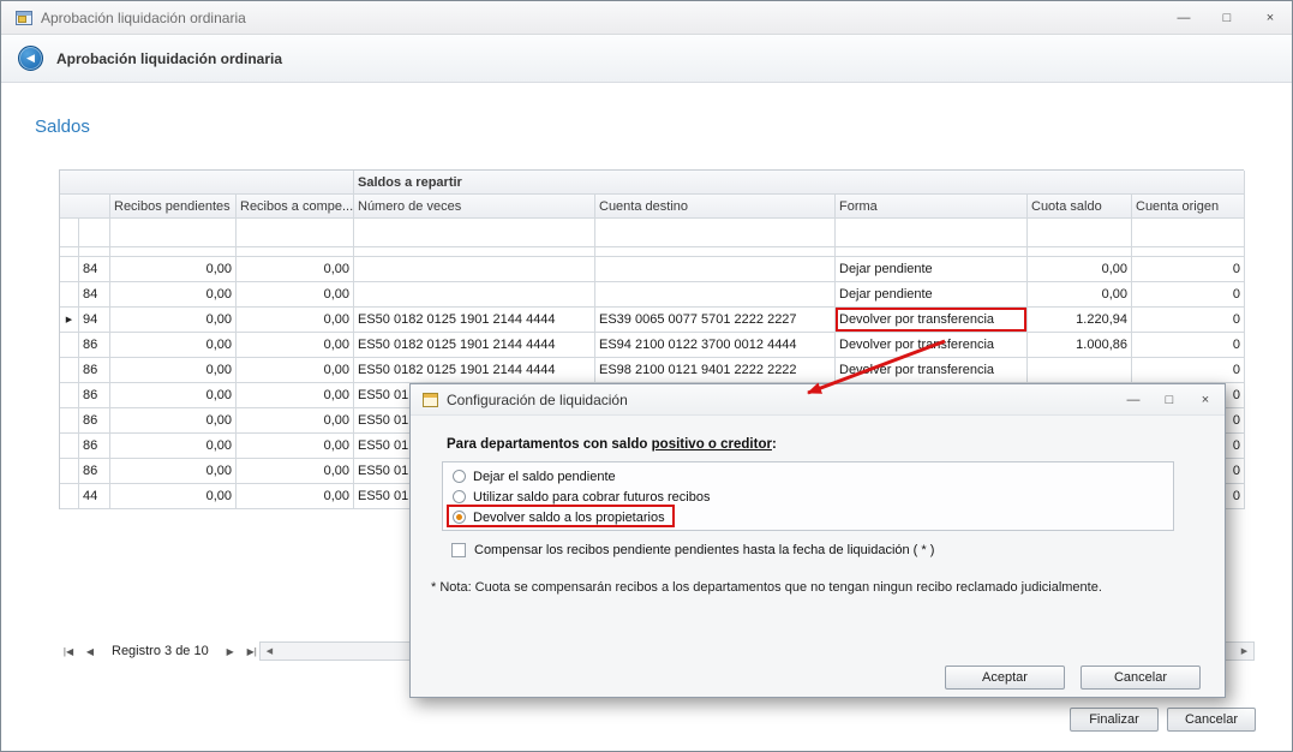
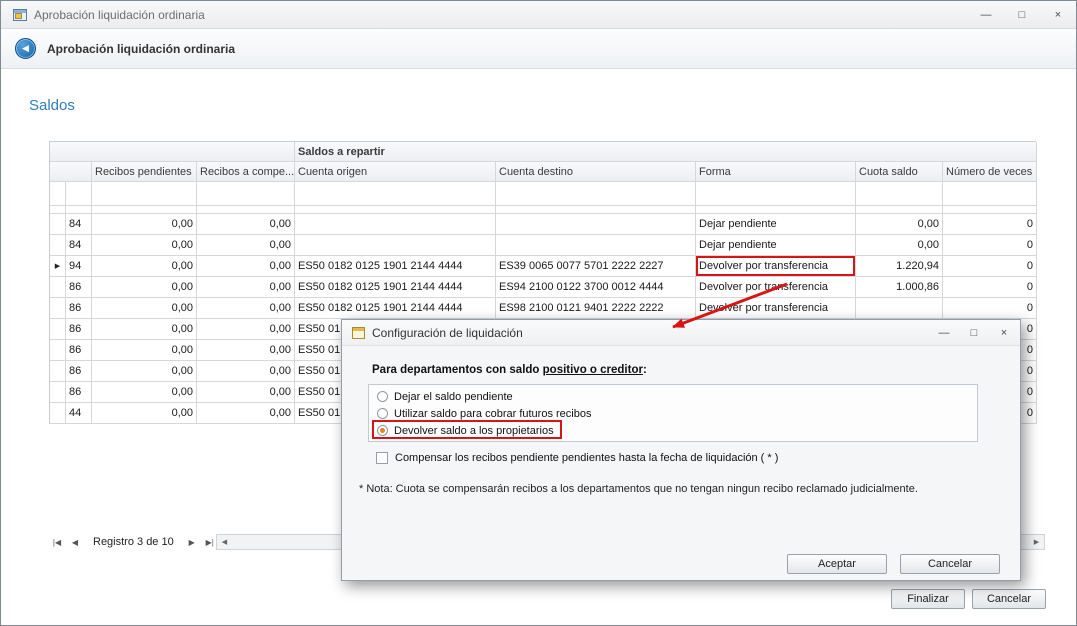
  Aprobación liquidación ordinaria
  —
  □
  ×
  ◀
  Aprobación liquidación ordinaria
  Saldos
  Saldos a repartir
  Recibos pendientes
  Recibos a compe...
- Número de veces
+ Cuenta origen
  Cuenta destino
  Forma
  Cuota saldo
- Cuenta origen
+ Número de veces
  84
  0,00
  0,00
  Dejar pendiente
  0,00
  0
  84
  0,00
  0,00
  Dejar pendiente
  0,00
  0
  94
  0,00
  0,00
  ES50 0182 0125 1901 2144 4444
  ES39 0065 0077 5701 2222 2227
  Devolver por transferencia
  1.220,94
  0
  86
  0,00
  0,00
  ES50 0182 0125 1901 2144 4444
  ES94 2100 0122 3700 0012 4444
  Devolver por trasferencia
  1.000,86
  0
  86
  0,00
  0,00
  ES50 0182 0125 1901 2144 4444
  ES98 2100 0121 9401 2222 2222
  Devver por transferencia
  0
  86
  0,00
  0,00
  ES50 01
  0
  86
  0,00
  0,00
  ES50 01
  0
  86
  0,00
  0,00
  ES50 01
  0
  86
  0,00
  0,00
  ES50 01
  0
  44
  0,00
  0,00
  ES50 01
  0
  |◀
  ◀
  Registro 3 de 10
  ▶
  ▶|
  Finalizar
  Cancelar
  Configuración de liquidación
  —
  □
  ×
  Para departamentos con saldo positivo o creditor:
  Dejar el saldo pendiente
  Utilizar saldo para cobrar futuros recibos
  Devolver saldo a los propietarios
  Compensar los recibos pendiente pendientes hasta la fecha de liquidación ( * )
  * Nota: Cuota se compensarán recibos a los departamentos que no tengan ningun recibo reclamado judicialmente.
  Aceptar
  Cancelar
